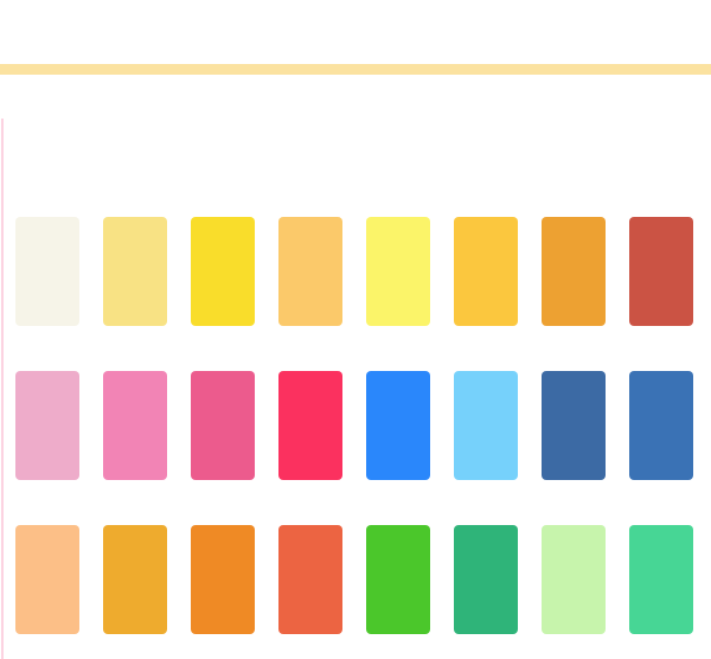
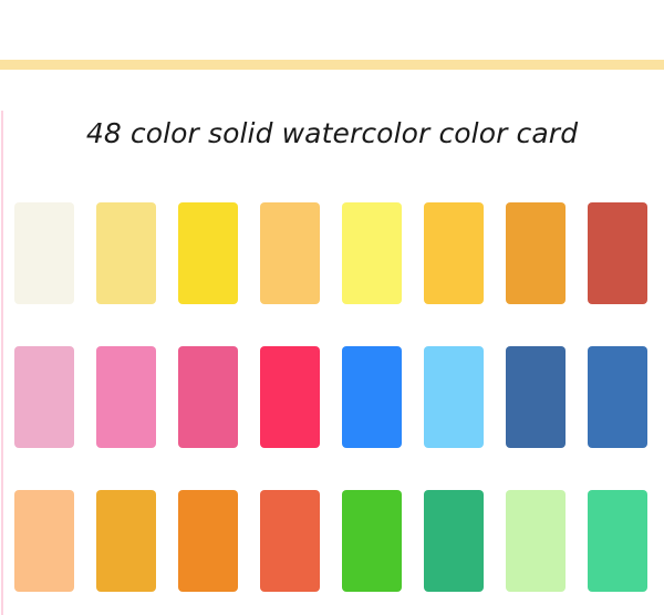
+ 48 color solid watercolor color card
